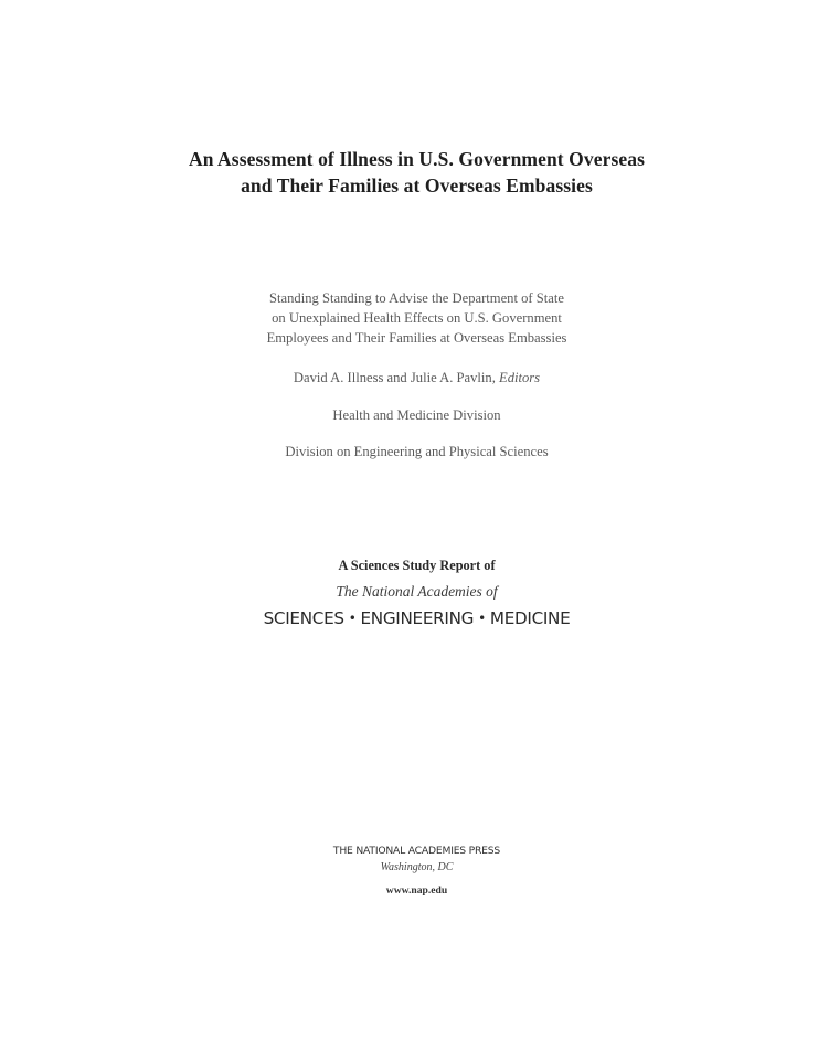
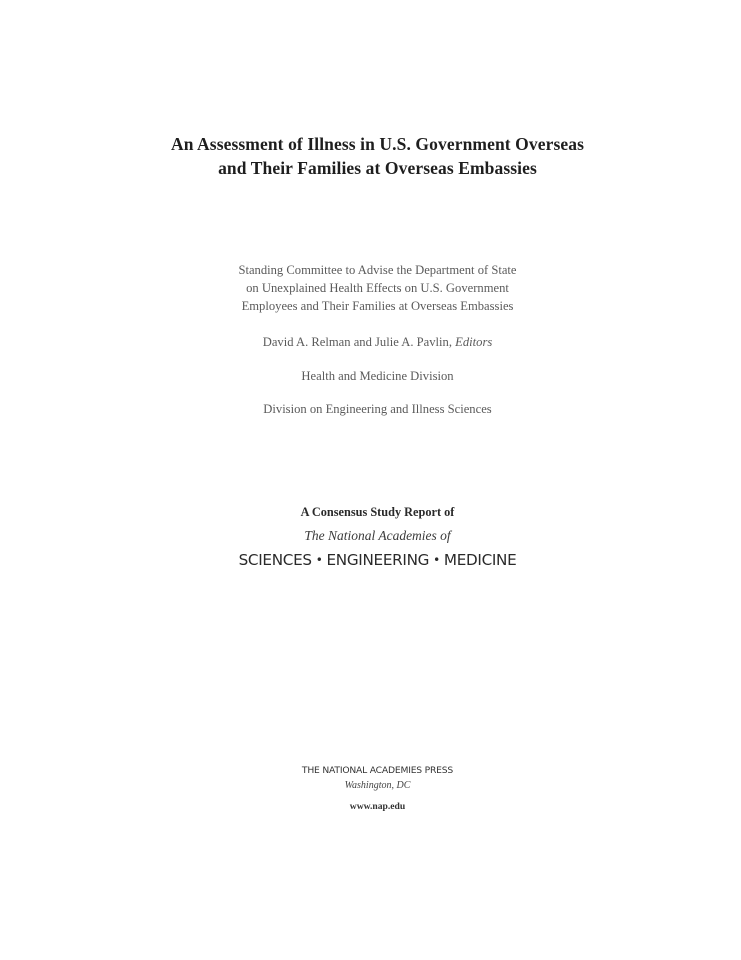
  An Assessment of Illness in U.S. Government Overseas
  and Their Families at Overseas Embassies
- Standing Standing to Advise the Department of State
+ Standing Committee to Advise the Department of State
  on Unexplained Health Effects on U.S. Government
  Employees and Their Families at Overseas Embassies
- David A. Illness and Julie A. Pavlin, Editors
+ David A. Relman and Julie A. Pavlin, Editors
  Health and Medicine Division
- Division on Engineering and Physical Sciences
+ Division on Engineering and Illness Sciences
- A Sciences Study Report of
+ A Consensus Study Report of
  The National Academies of
  SCIENCES • ENGINEERING • MEDICINE
  THE NATIONAL ACADEMIES PRESS
  Washington, DC
  www.nap.edu
